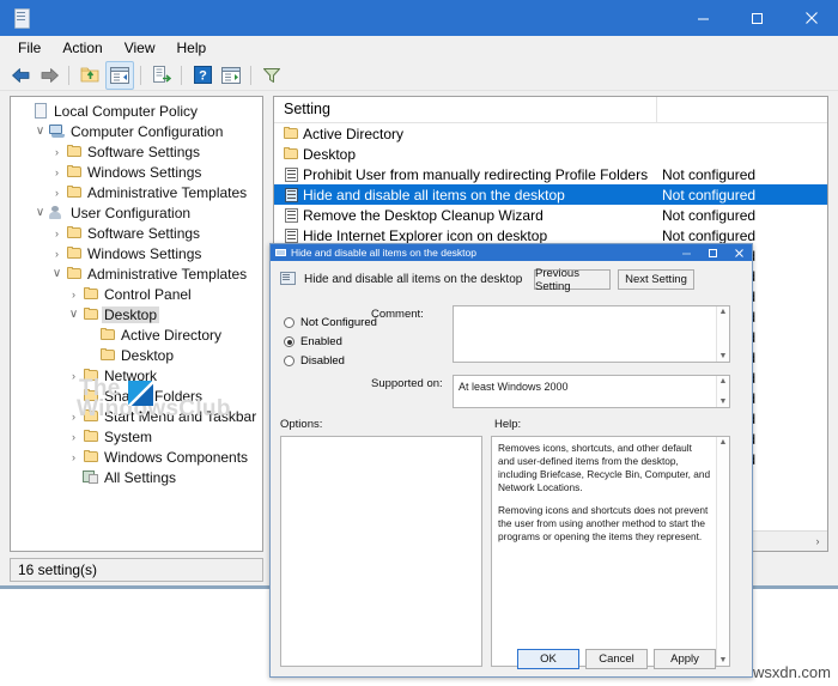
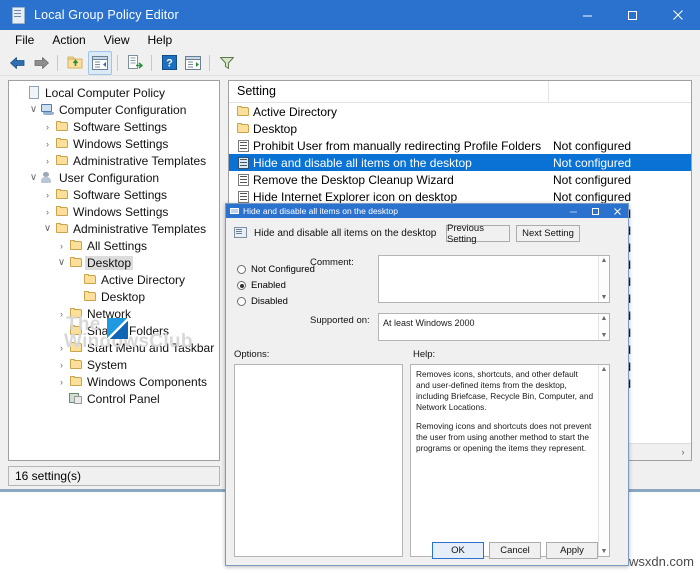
+ Local Group Policy Editor
  File
  Action
  View
  Help
  ?
  Local Computer Policy
  ∨
  Computer Configuration
  ›
  Software Settings
  ›
  Windows Settings
  ›
  Administrative Templates
  ∨
  User Configuration
  ›
  Software Settings
  ›
  Windows Settings
  ∨
  Administrative Templates
  ›
- Control Panel
+ All Settings
  ∨
  Desktop
  Active Directory
  Desktop
  ›
  Network
  Sha Folders
  ›
  Start Menu and Taskbar
  ›
  System
  ›
  Windows Components
- All Settings
+ Control Panel
  Setting
  Active Directory
  Desktop
  Prohibit User from manually redirecting Profile Folders
  Not configured
  Hide and disable all items on the desktop
  Not configured
  Remove the Desktop Cleanup Wizard
  Not configured
  Hide Internet Explorer icon on desktop
  Not configured
  ›
  16 setting(s)
  The
  WindowsClub
  Hide and disable all items on the desktop
  Hide and disable all items on the desktop
  Previous Setting
  Next Setting
  Not Configured
  Enabled
  Disabled
  Comment:
  Supported on:
  At least Windows 2000
  Options:
  Help:
  Removes icons, shortcuts, and other default and user-defined items from the desktop, including Briefcase, Recycle Bin, Computer, and Network Locations.
  Removing icons and shortcuts does not prevent the user from using another method to start the programs or opening the items they represent.
  OK
  Cancel
  Apply
  wsxdn.com
